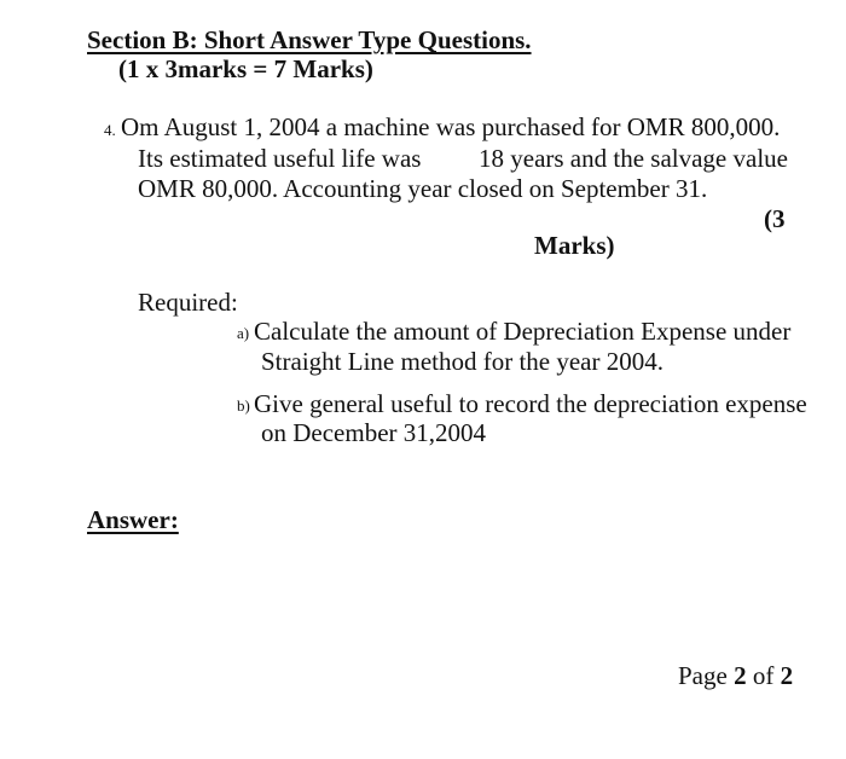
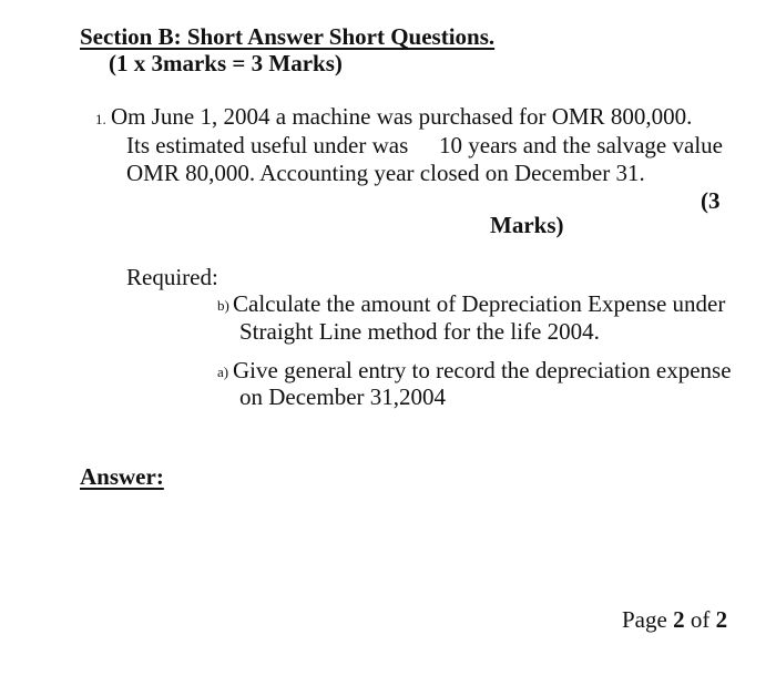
- Section B: Short Answer Type Questions.
+ Section B: Short Answer Short Questions.
- (1 x 3marks = 7 Marks)
+ (1 x 3marks = 3 Marks)
- 4.
+ 1.
- Om August 1, 2004 a machine was purchased for OMR 800,000.
+ Om June 1, 2004 a machine was purchased for OMR 800,000.
- Its estimated useful life was
+ Its estimated useful under was
- 18 years and the salvage value
+ 10 years and the salvage value
- OMR 80,000. Accounting year closed on September 31.
+ OMR 80,000. Accounting year closed on December 31.
  (3
  Marks)
  Required:
- a)
+ b)
  Calculate the amount of Depreciation Expense under
- Straight Line method for the year 2004.
+ Straight Line method for the life 2004.
- b)
+ a)
- Give general useful to record the depreciation expense
+ Give general entry to record the depreciation expense
  on December 31,2004
  Answer:
  Page 2 of 2
